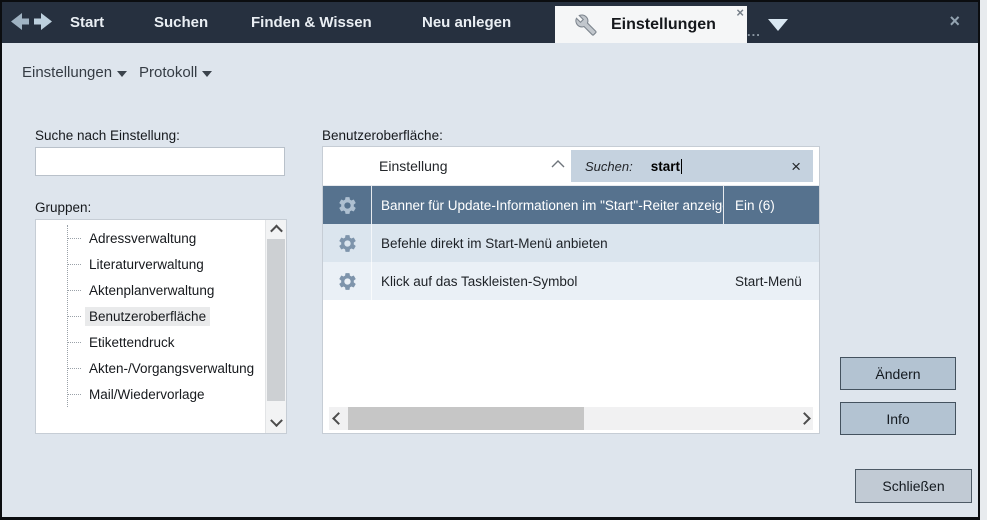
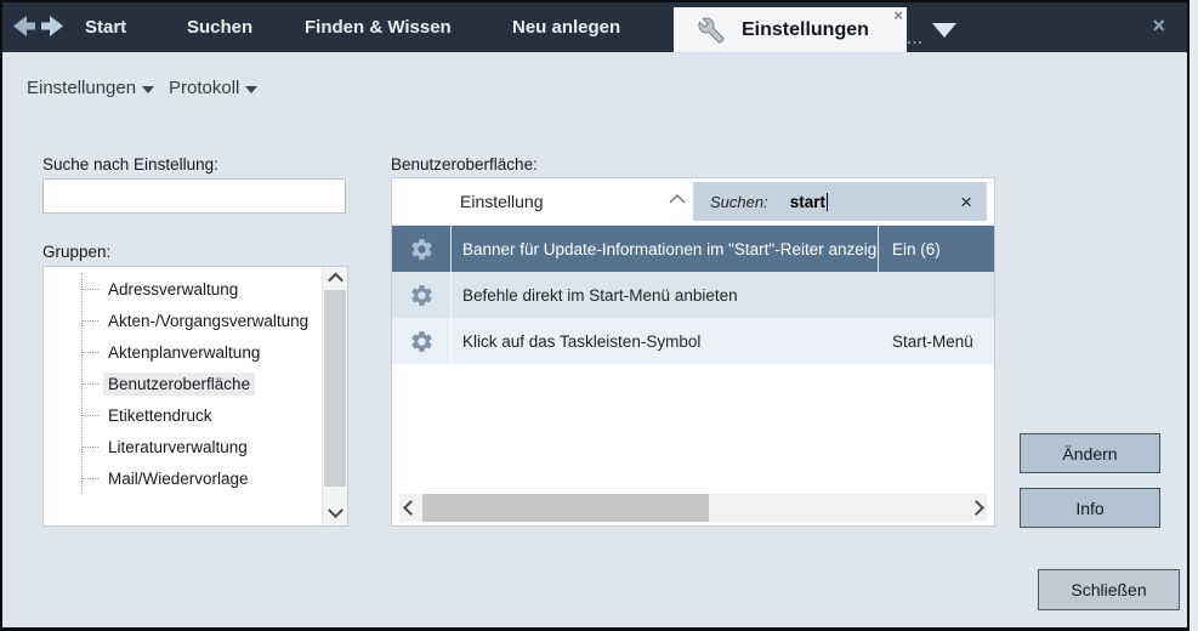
  Start
  Suchen
  Finden & Wissen
  Neu anlegen
  Einstellungen
  ×
  ...
  ×
  Einstellungen
  Protokoll
  Suche nach Einstellung:
  Gruppen:
  Adressverwaltung
- Literaturverwaltung
+ Akten-/Vorgangsverwaltung
  Aktenplanverwaltung
  Benutzeroberfläche
  Etikettendruck
- Akten-/Vorgangsverwaltung
+ Literaturverwaltung
  Mail/Wiedervorlage
  Benutzeroberfläche:
  Einstellung
  Suchen:
  start
  ×
  Banner für Update-Informationen im "Start"-Reiter anzeig
  Ein (6)
  Befehle direkt im Start-Menü anbieten
  Klick auf das Taskleisten-Symbol
  Start-Menü
  Ändern
  Info
  Schließen
